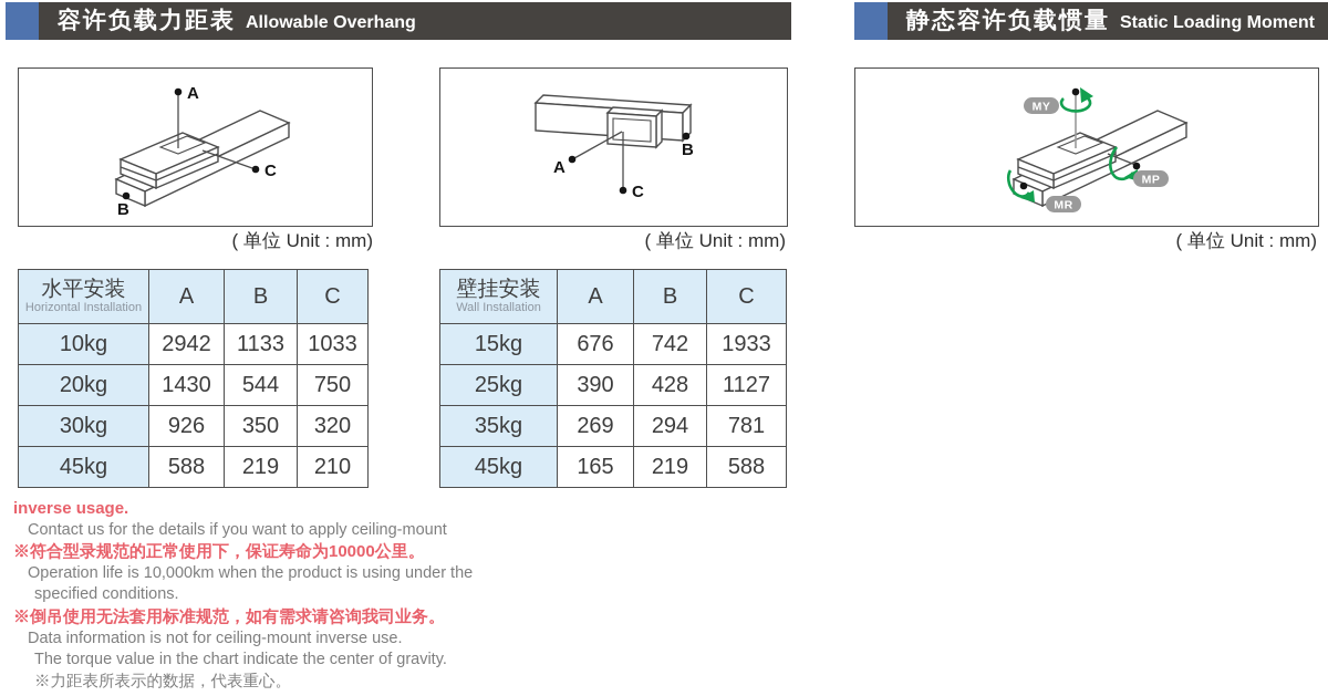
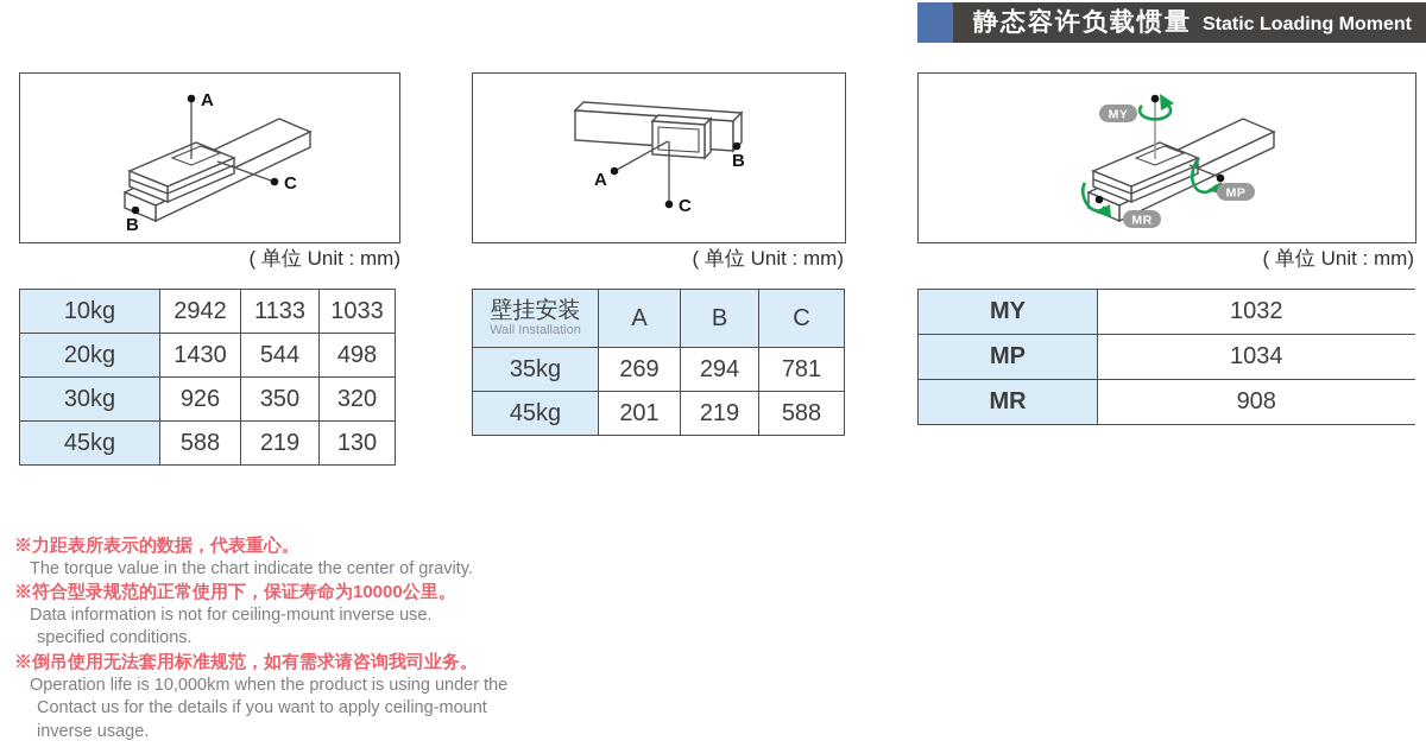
- 容许负载力距表
- Allowable Overhang
  静态容许负载惯量
  Static Loading Moment
  A
  C
  B
  ( 单位 Unit : mm)
  A
  C
  B
  ( 单位 Unit : mm)
  MY
  MP
  MR
  ( 单位 Unit : mm)
- 水平安装 Horizontal Installation	A	B	C
  10kg	2942	1133	1033
- 20kg	1430	544	750
+ 20kg	1430	544	498
  30kg	926	350	320
- 45kg	588	219	210
+ 45kg	588	219	130
  壁挂安装 Wall Installation	A	B	C
- 15kg	676	742	1933
- 25kg	390	428	1127
  35kg	269	294	781
- 45kg	165	219	588
+ 45kg	201	219	588
+ MY	1032
+ MP	1034
+ MR	908
- inverse usage.
+ ※力距表所表示的数据，代表重心。
- Contact us for the details if you want to apply ceiling-mount
+ The torque value in the chart indicate the center of gravity.
  ※符合型录规范的正常使用下，保证寿命为10000公里。
- Operation life is 10,000km when the product is using under the
+ Data information is not for ceiling-mount inverse use.
  specified conditions.
  ※倒吊使用无法套用标准规范，如有需求请咨询我司业务。
- Data information is not for ceiling-mount inverse use.
+ Operation life is 10,000km when the product is using under the
- The torque value in the chart indicate the center of gravity.
+ Contact us for the details if you want to apply ceiling-mount
- ※力距表所表示的数据，代表重心。
+ inverse usage.
